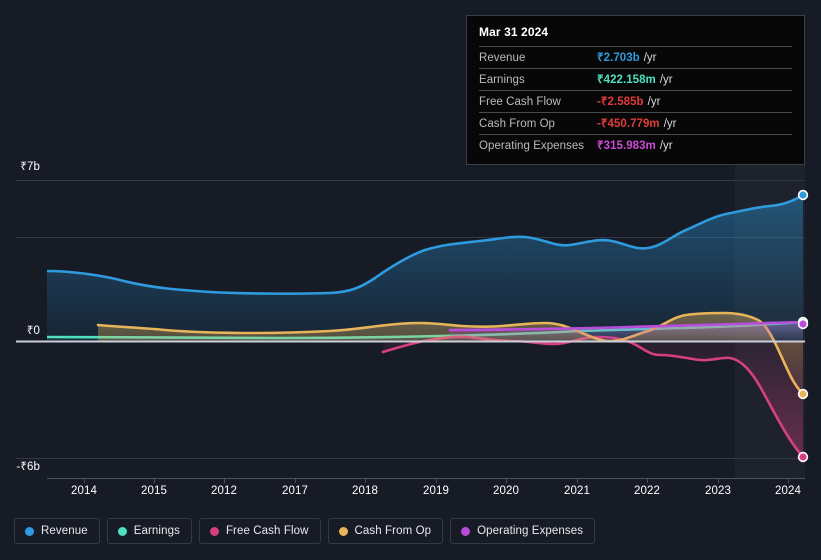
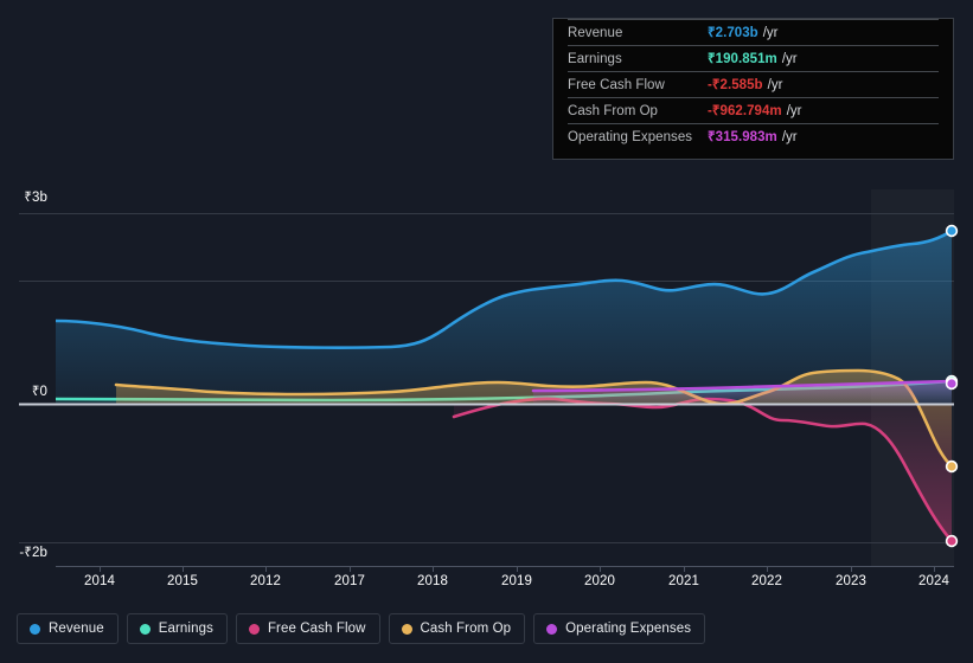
- ₹7b
+ ₹3b
  ₹0
- -₹6b
+ -₹2b
  2014
  2015
  2012
  2017
  2018
  2019
  2020
  2021
  2022
  2023
  2024
- Mar 31 2024
  Revenue
  ₹2.703b
  /yr
  Earnings
- ₹422.158m
+ ₹190.851m
  /yr
  Free Cash Flow
  -₹2.585b
  /yr
  Cash From Op
- -₹450.779m
+ -₹962.794m
  /yr
  Operating Expenses
  ₹315.983m
  /yr
  Revenue
  Earnings
  Free Cash Flow
  Cash From Op
  Operating Expenses
